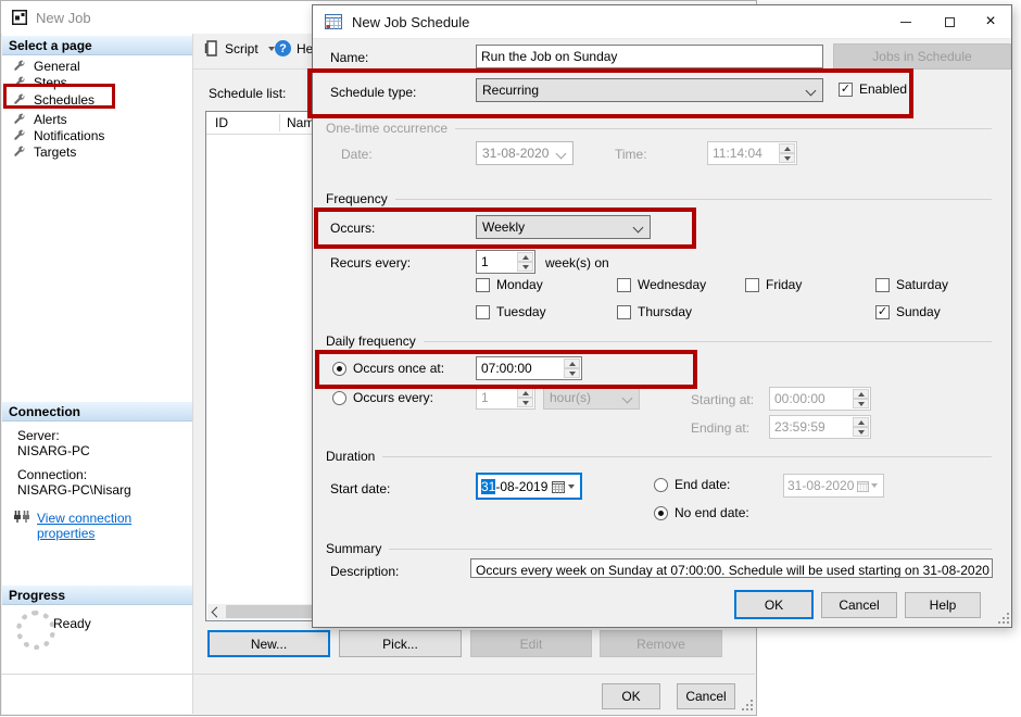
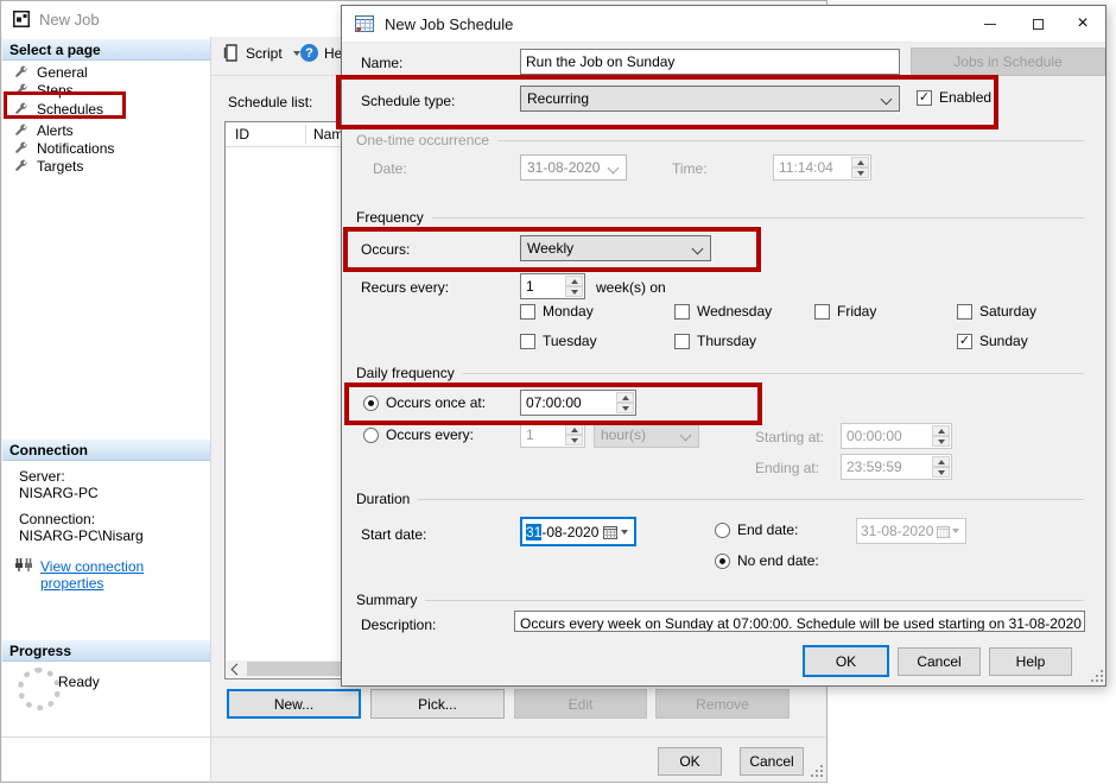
  New Job
  Select a page
  General
  Steps
  Schedules
  Alerts
  Notifications
  Targets
  Connection
  Server:
  NISARG-PC
  Connection:
  NISARG-PC\Nisarg
  View connection properties
  Progress
  Ready
  Script
  ?
  Schedule list:
  ID
  Nam
  New...
  Pick...
  Edit
  Remove
  OK
  Cancel
  New Job Schedule
  ×
  Name:
  Run the Job on Sunday
  Jobs in Schedule
  Schedule type:
  Recurring
  ✓
  Enabled
  One-time occurrence
  Date:
  31-08-2020
  Time:
  11:14:04
  Frequency
  Occurs:
  Weekly
  Recurs every:
  1
  week(s) on
  Monday
  Wednesday
  Friday
  Saturday
  Tuesday
  Thursday
  ✓
  Sunday
  Daily frequency
  Occurs once at:
  07:00:00
  Occurs every:
  1
  hour(s)
  Starting at:
  00:00:00
  Ending at:
  23:59:59
  Duration
  Start date:
  31
- -08-2019
+ -08-2020
  End date:
  31-08-2020
  No end date:
  Summary
  Description:
  Occurs every week on Sunday at 07:00:00. Schedule will be used starting on 31-08-2020
  OK
  Cancel
  Help
